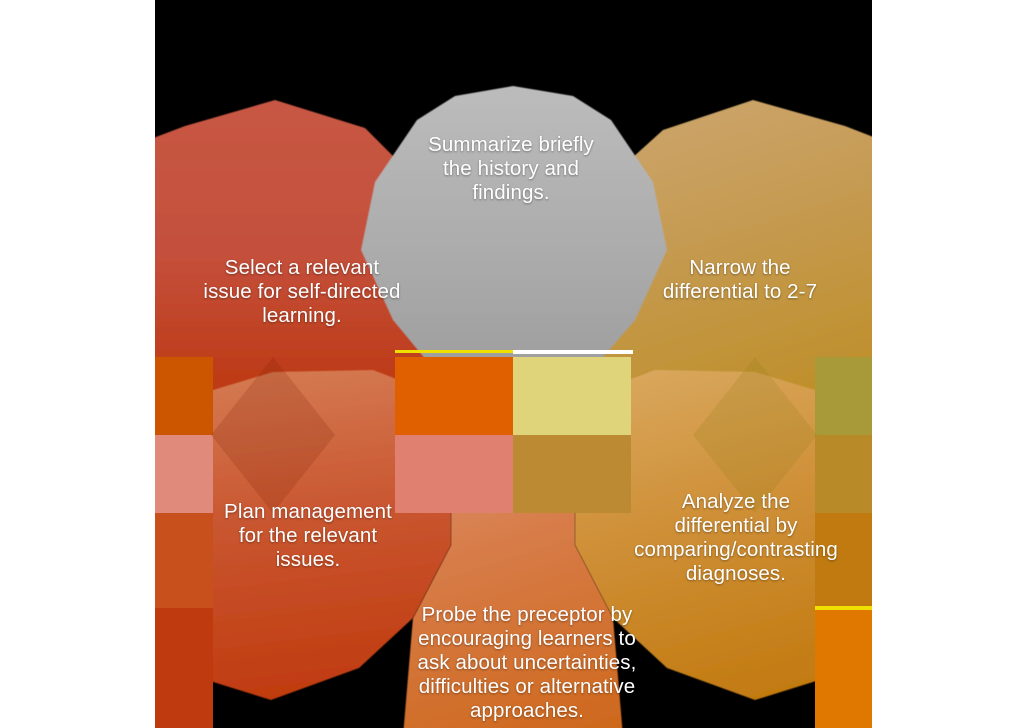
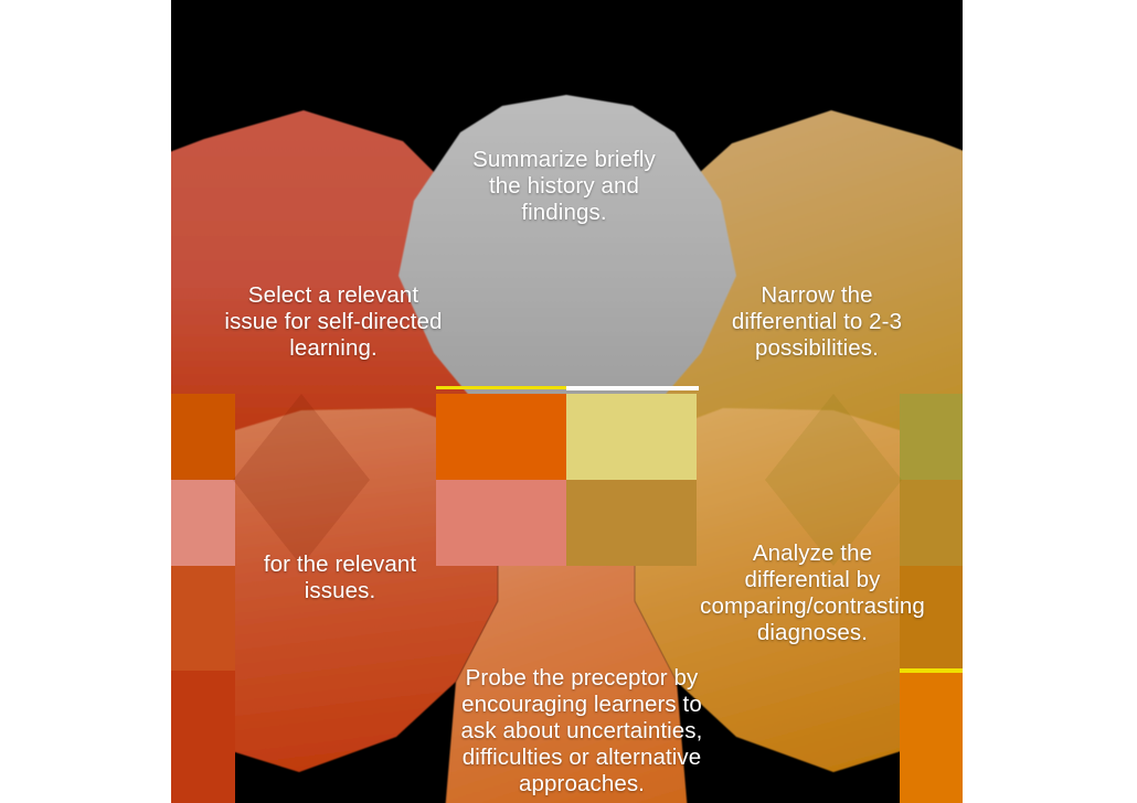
  Summarize briefly
  the history and
  findings.
  Narrow the
- differential to 2-7
+ differential to 2-3
+ possibilities.
  Analyze the
  differential by
  comparing/contrasting
  diagnoses.
  Probe the preceptor by
  encouraging learners to
  ask about uncertainties,
  difficulties or alternative
  approaches.
- Plan management
  for the relevant
  issues.
  Select a relevant
  issue for self-directed
  learning.
